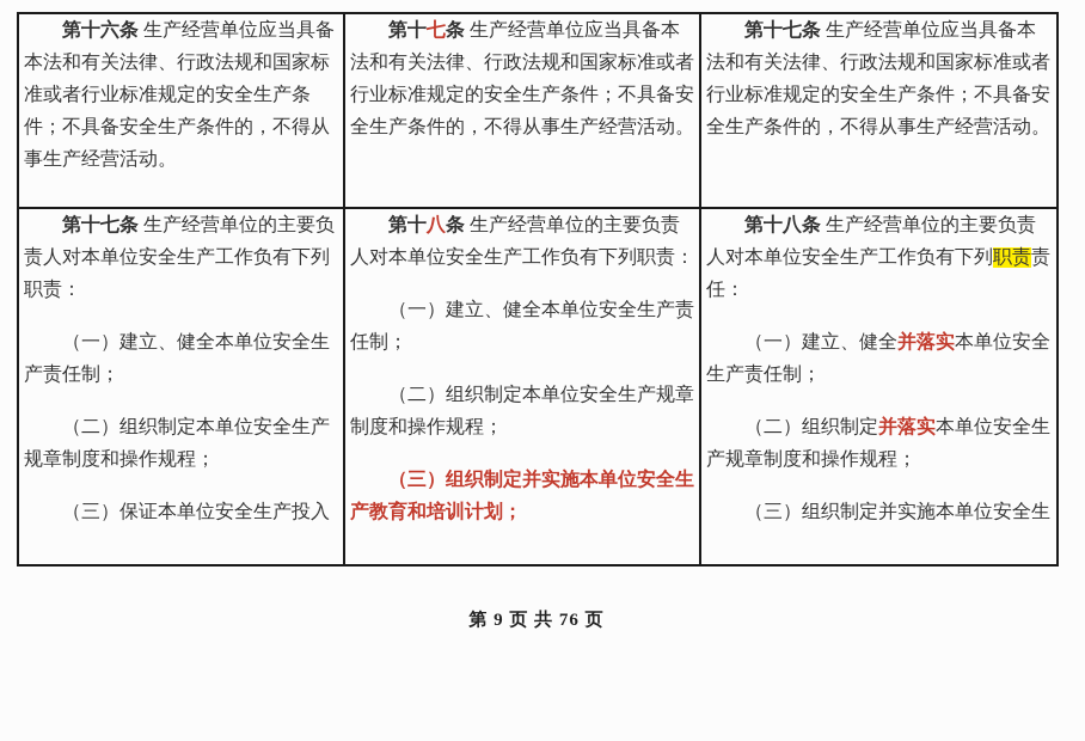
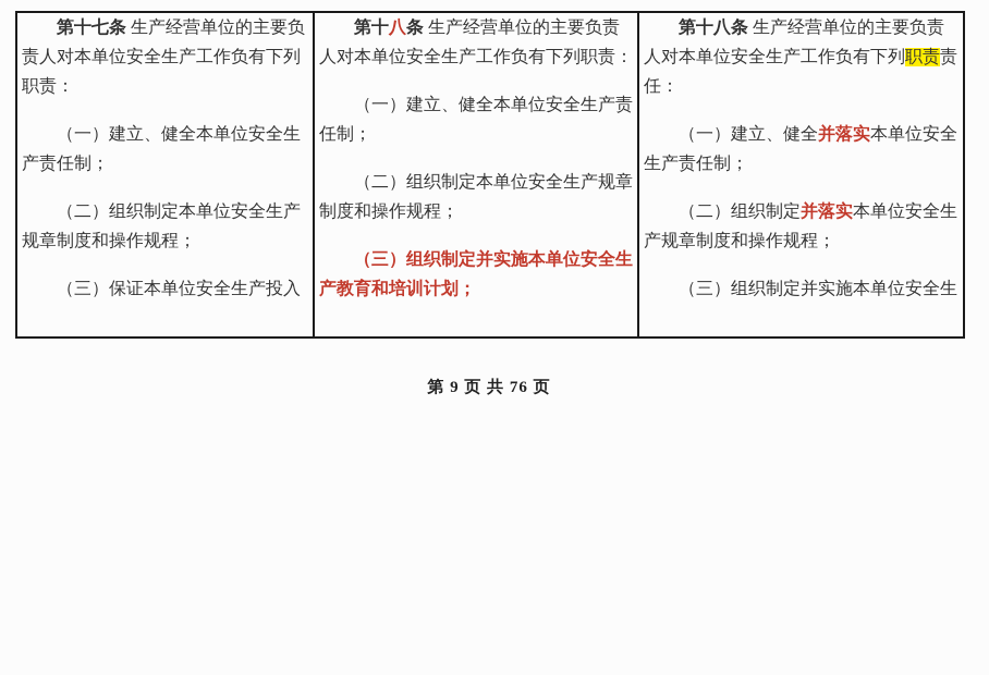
- 第十六条 生产经营单位应当具备本法和有关法律、行政法规和国家标准或者行业标准规定的安全生产条件；不具备安全生产条件的，不得从事生产经营活动。	第十七条 生产经营单位应当具备本法和有关法律、行政法规和国家标准或者行业标准规定的安全生产条件；不具备安全生产条件的，不得从事生产经营活动。	第十七条 生产经营单位应当具备本法和有关法律、行政法规和国家标准或者行业标准规定的安全生产条件；不具备安全生产条件的，不得从事生产经营活动。
  第十七条 生产经营单位的主要负责人对本单位安全生产工作负有下列职责：（一）建立、健全本单位安全生产责任制；（二）组织制定本单位安全生产规章制度和操作规程；（三）保证本单位安全生产投入	第十八条 生产经营单位的主要负责人对本单位安全生产工作负有下列职责：（一）建立、健全本单位安全生产责任制；（二）组织制定本单位安全生产规章制度和操作规程；（三）组织制定并实施本单位安全生产教育和培训计划；	第十八条 生产经营单位的主要负责人对本单位安全生产工作负有下列职责责任：（一）建立、健全并落实本单位安全生产责任制；（二）组织制定并落实本单位安全生产规章制度和操作规程；（三）组织制定并实施本单位安全生
  第 9 页 共 76 页
